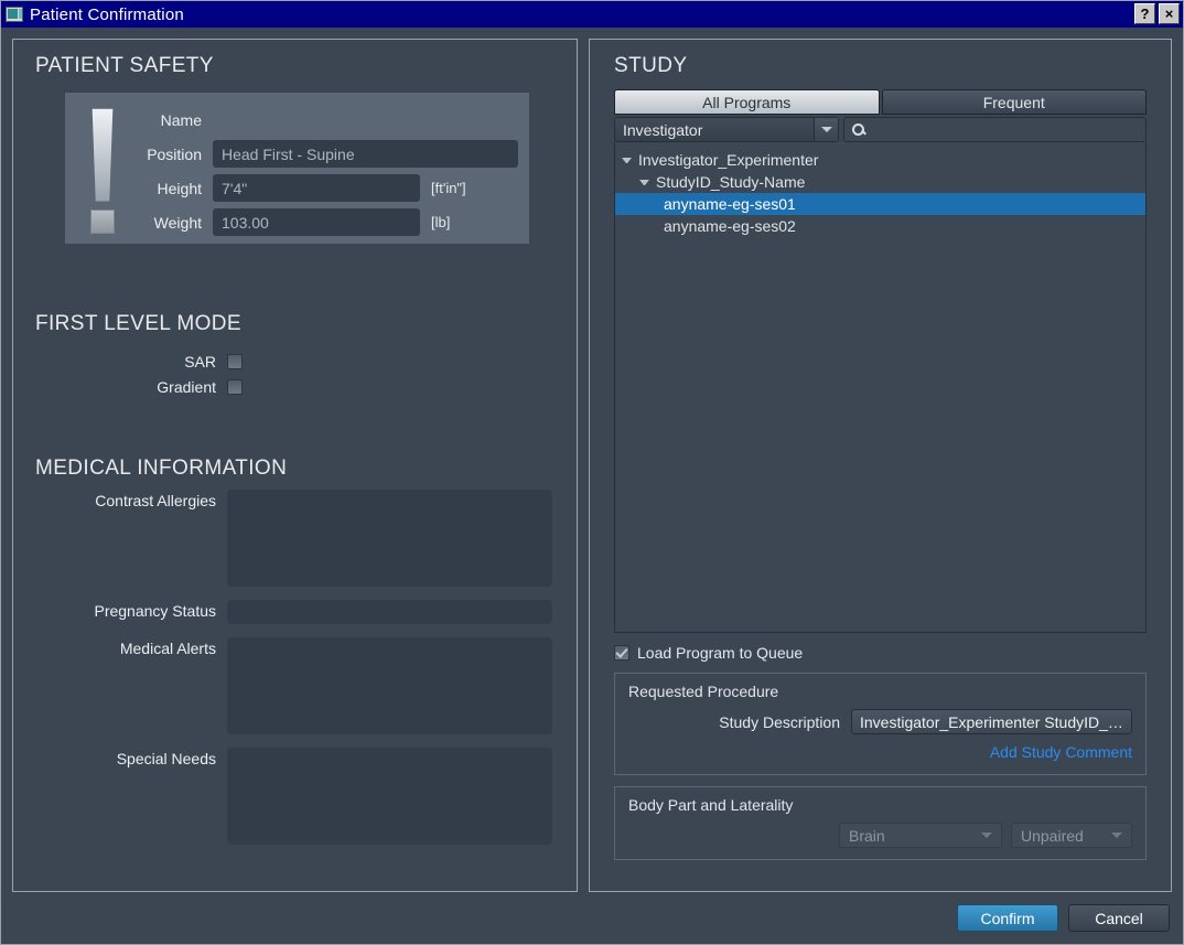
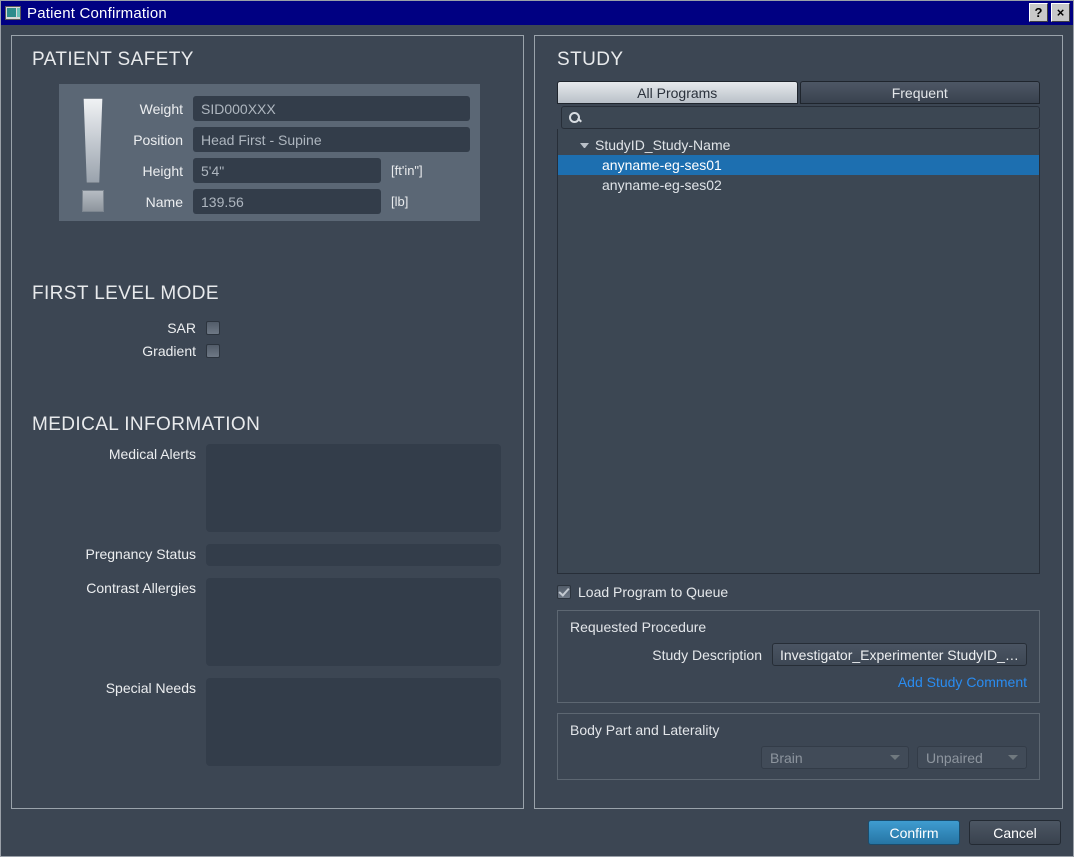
  Patient Confirmation
  ?
  ×
  PATIENT SAFETY
- Name
+ Weight
+ SID000XXX
  Position
  Head First - Supine
  Height
- 7'4"
+ 5'4"
  [ft'in"]
- Weight
+ Name
- 103.00
+ 139.56
  [lb]
  FIRST LEVEL MODE
  SAR
  Gradient
  MEDICAL INFORMATION
- Contrast Allergies
+ Medical Alerts
  Pregnancy Status
- Medical Alerts
+ Contrast Allergies
  Special Needs
  STUDY
  All Programs
  Frequent
- Investigator
- Investigator_Experimenter
  StudyID_Study-Name
  anyname-eg-ses01
  anyname-eg-ses02
  Load Program to Queue
  Requested Procedure
  Study Description
  Investigator_Experimenter StudyID_…
  Add Study Comment
  Body Part and Laterality
  Brain
  Unpaired
  Confirm
  Cancel
